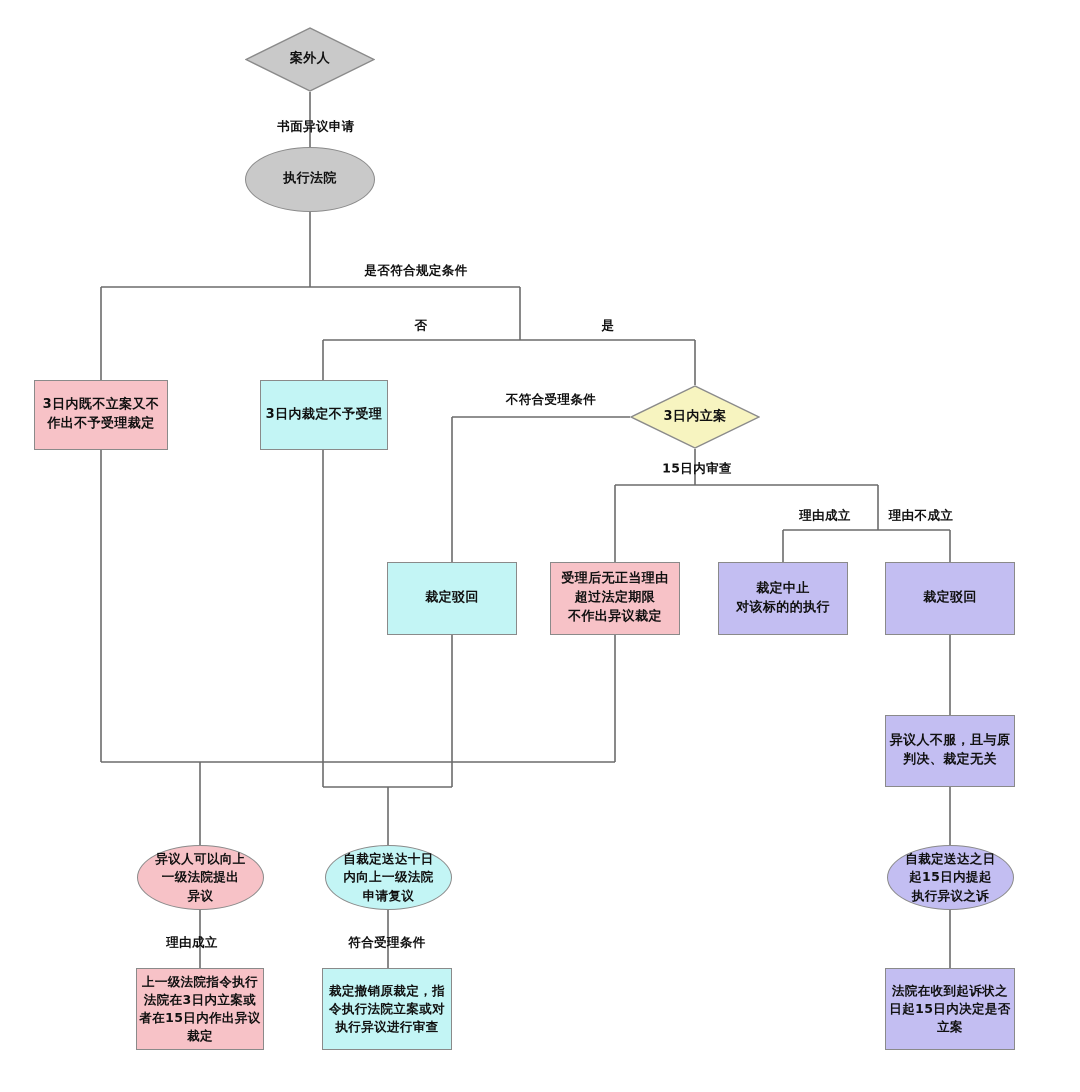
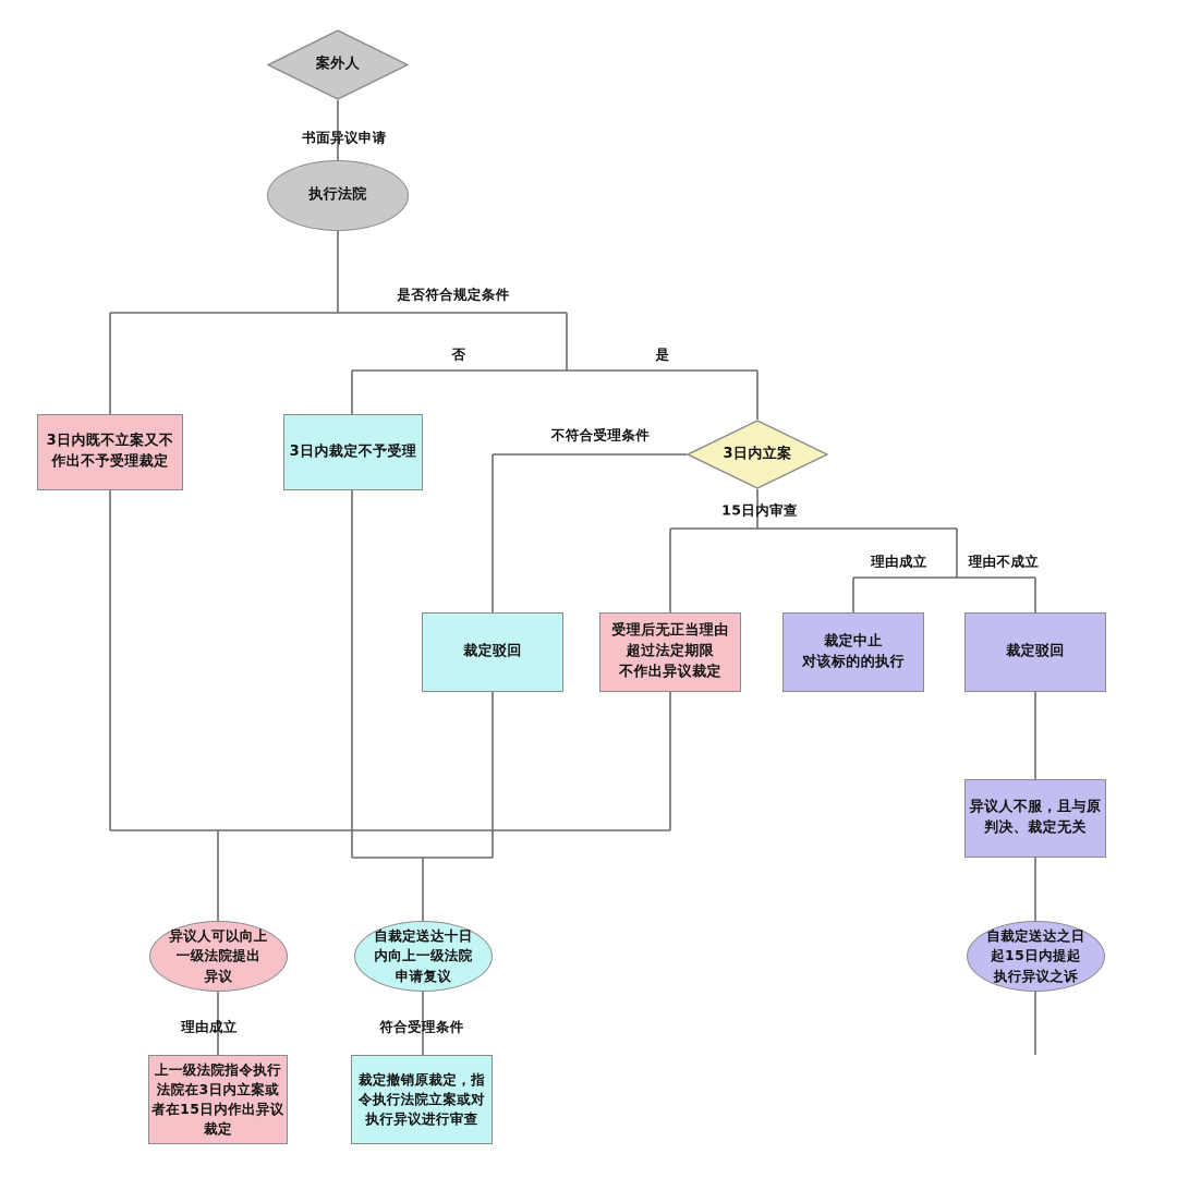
  案外人
  执行法院
  3日内既不立案又不
  作出不予受理裁定
  3日内裁定不予受理
  3日内立案
  裁定驳回
  受理后无正当理由
  超过法定期限
  不作出异议裁定
  裁定中止
  对该标的的执行
  裁定驳回
  异议人不服，且与原
  判决、裁定无关
  异议人可以向上
  一级法院提出
  异议
  自裁定送达十日
  内向上一级法院
  申请复议
  自裁定送达之日
  起15日内提起
  执行异议之诉
  上一级法院指令执行
  法院在3日内立案或
  者在15日内作出异议
  裁定
  裁定撤销原裁定，指
  令执行法院立案或对
  执行异议进行审查
- 法院在收到起诉状之
- 日起15日内决定是否
- 立案
  书面异议申请
  是否符合规定条件
  否
  是
  不符合受理条件
  15日内审查
  理由成立
  理由不成立
  理由成立
  符合受理条件
